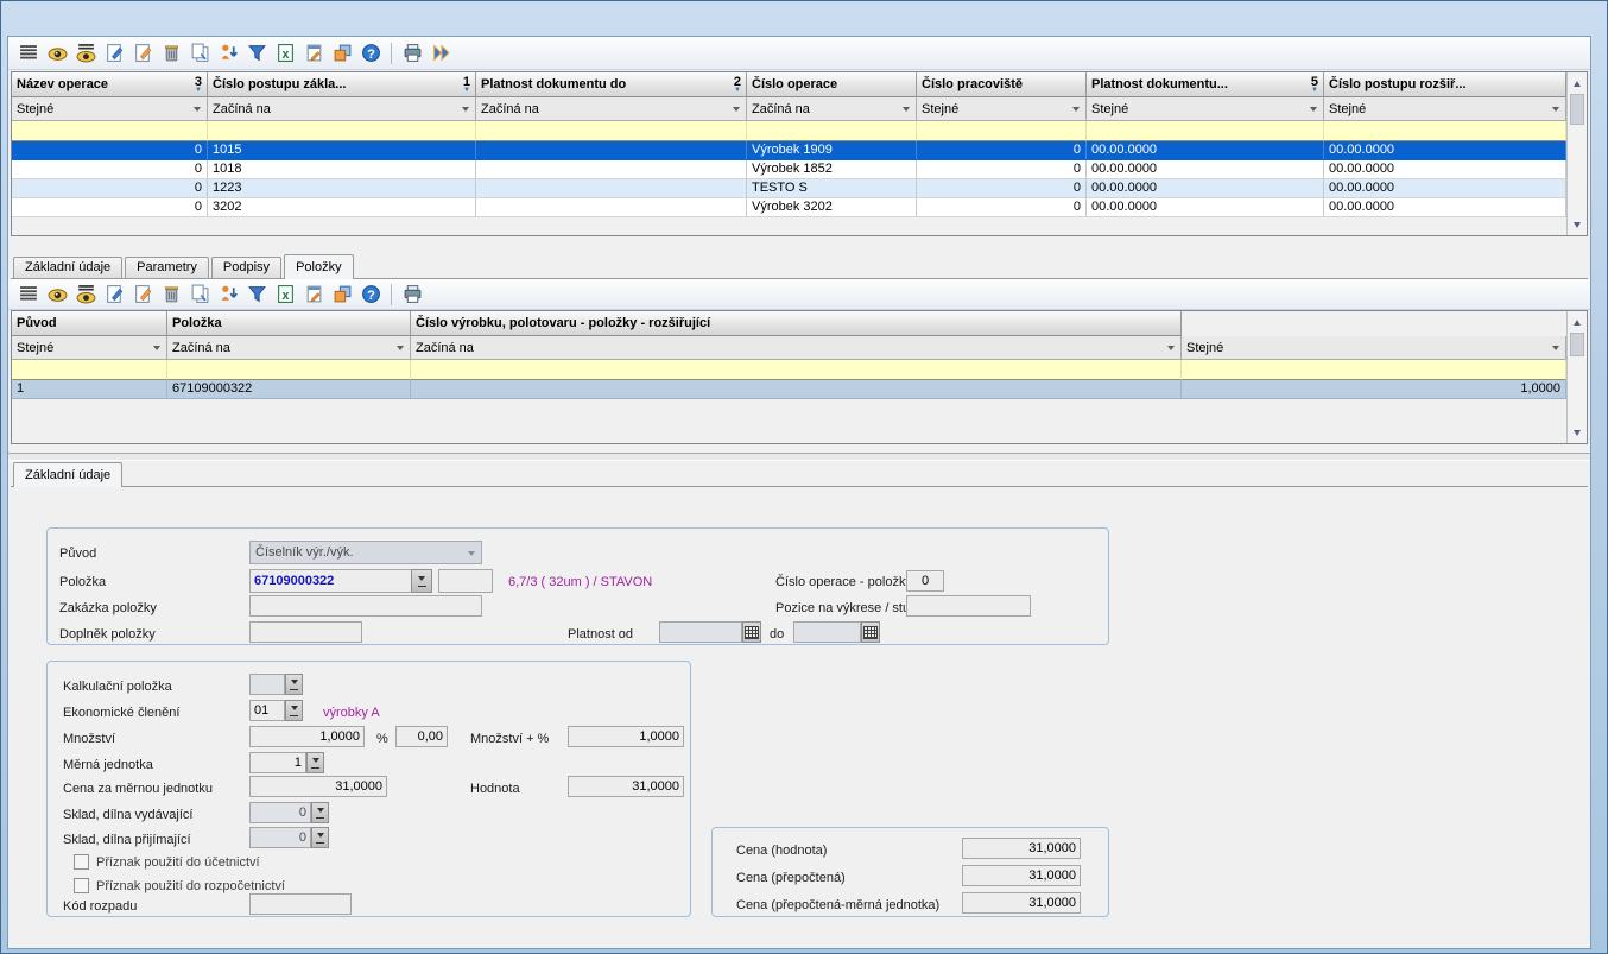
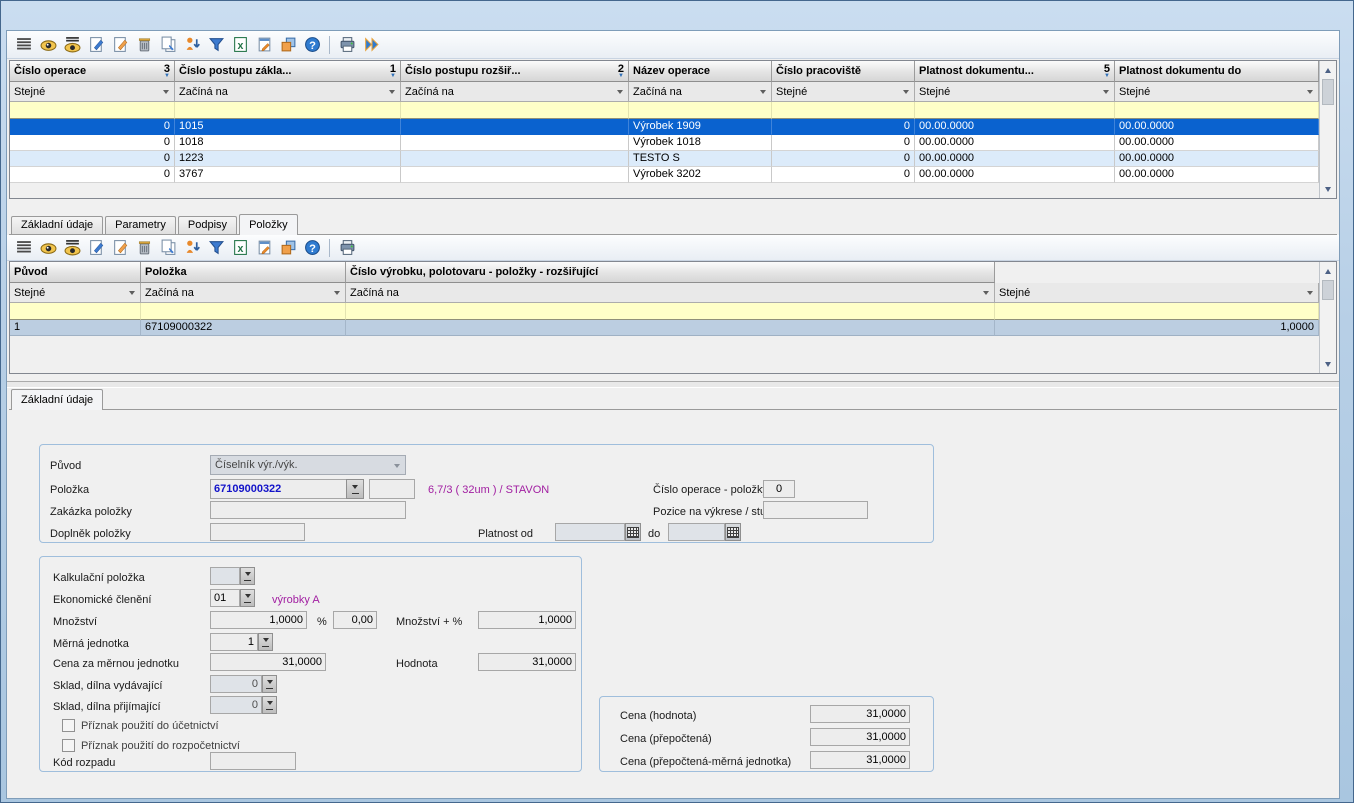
- Název operace
+ Číslo operace
  3
  Číslo postupu zákla...
  1
- Platnost dokumentu do
+ Číslo postupu rozšiř...
  2
- Číslo operace
+ Název operace
  Číslo pracoviště
  Platnost dokumentu...
  5
- Číslo postupu rozšiř...
+ Platnost dokumentu do
  Stejné
  Začíná na
  Začíná na
  Začíná na
  Stejné
  Stejné
  Stejné
  0
  1015
  Výrobek 1909
  0
  00.00.0000
  00.00.0000
  0
  1018
- Výrobek 1852
+ Výrobek 1018
  0
  00.00.0000
  00.00.0000
  0
  1223
  TESTO S
  0
  00.00.0000
  00.00.0000
  0
- 3202
+ 3767
  Výrobek 3202
  0
  00.00.0000
  00.00.0000
  Základní údaje
  Parametry
  Podpisy
  Položky
  Původ
  Položka
  Číslo výrobku, polotovaru - položky - rozšiřující
  Stejné
  Začíná na
  Začíná na
  Stejné
  1
  67109000322
  1,0000
  Základní údaje
  Původ
  Číselník výr./výk.
  Položka
  67109000322
  6,7/3 ( 32um ) / STAVON
  Číslo operace - položk
  0
  Zakázka položky
  Pozice na výkrese / st
  Doplněk položky
  Platnost od
  do
  Kalkulační položka
  Ekonomické členění
  01
  výrobky A
  Množství
  1,0000
  %
  0,00
  Množství + %
  1,0000
  Měrná jednotka
  1
  Cena za měrnou jednotku
  31,0000
  Hodnota
  31,0000
  Sklad, dílna vydávající
  0
  Sklad, dílna přijímající
  0
  Příznak použití do účetnictví
  Příznak použití do rozpočetnictví
  Kód rozpadu
  Cena (hodnota)
  31,0000
  Cena (přepočtená)
  31,0000
  Cena (přepočtená-měrná jednotka)
  31,0000
